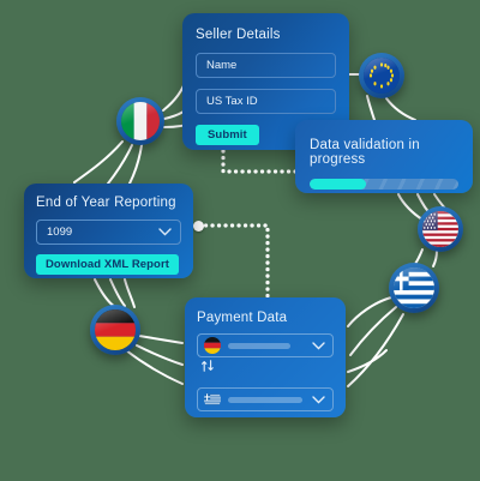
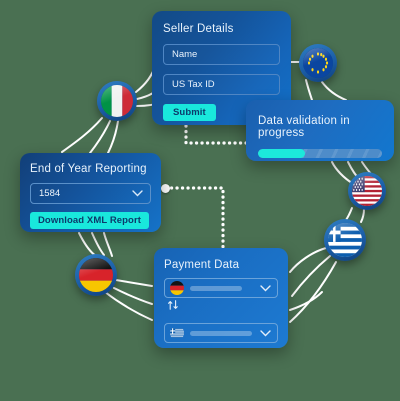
  Seller Details
  Name
  US Tax ID
  Submit
  Data validation in progress
  End of Year Reporting
- 1099
+ 1584
  Download XML Report
  Payment Data
